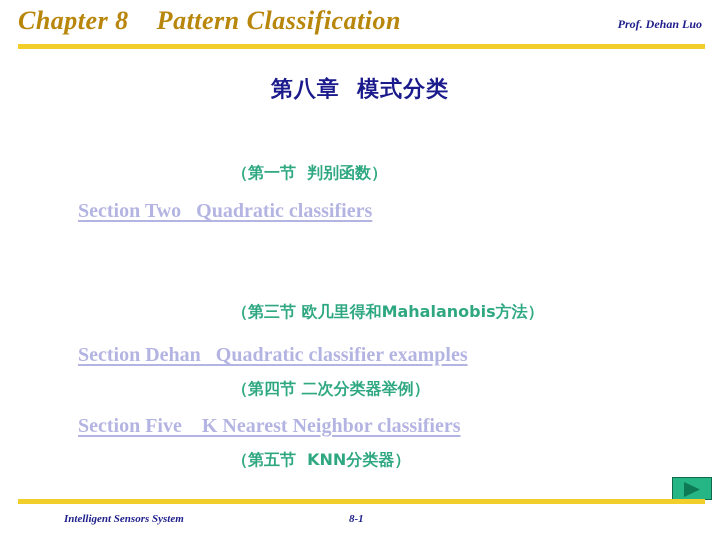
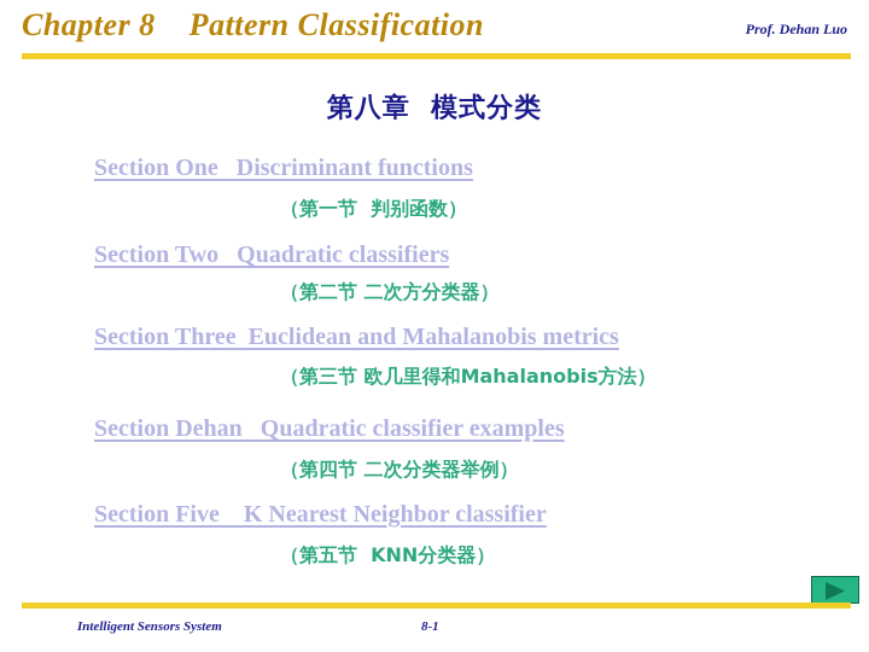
  Chapter 8 Pattern Classification
  Prof. Dehan Luo
  第八章 模式分类
+ Section One Discriminant functions
  （第一节 判别函数）
  Section Two Quadratic classifiers
+ （第二节 二次方分类器）
+ Section Three Euclidean and Mahalanobis metrics
  （第三节 欧几里得和Mahalanobis方法）
  Section Dehan Quadratic classifier examples
  （第四节 二次分类器举例）
- Section Five K Nearest Neighbor classifiers
+ Section Five K Nearest Neighbor classifier
  （第五节 KNN分类器）
  Intelligent Sensors System
  8-1
